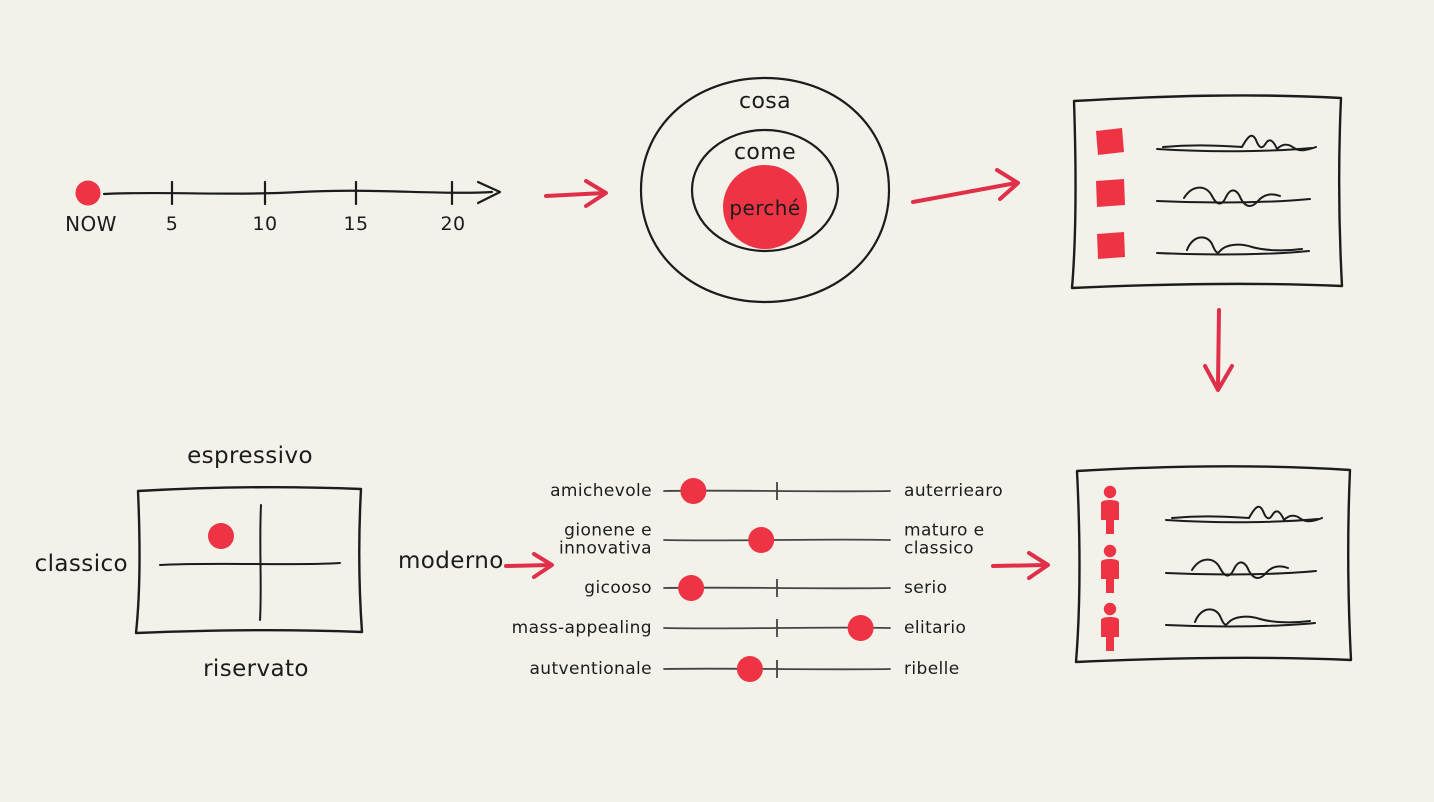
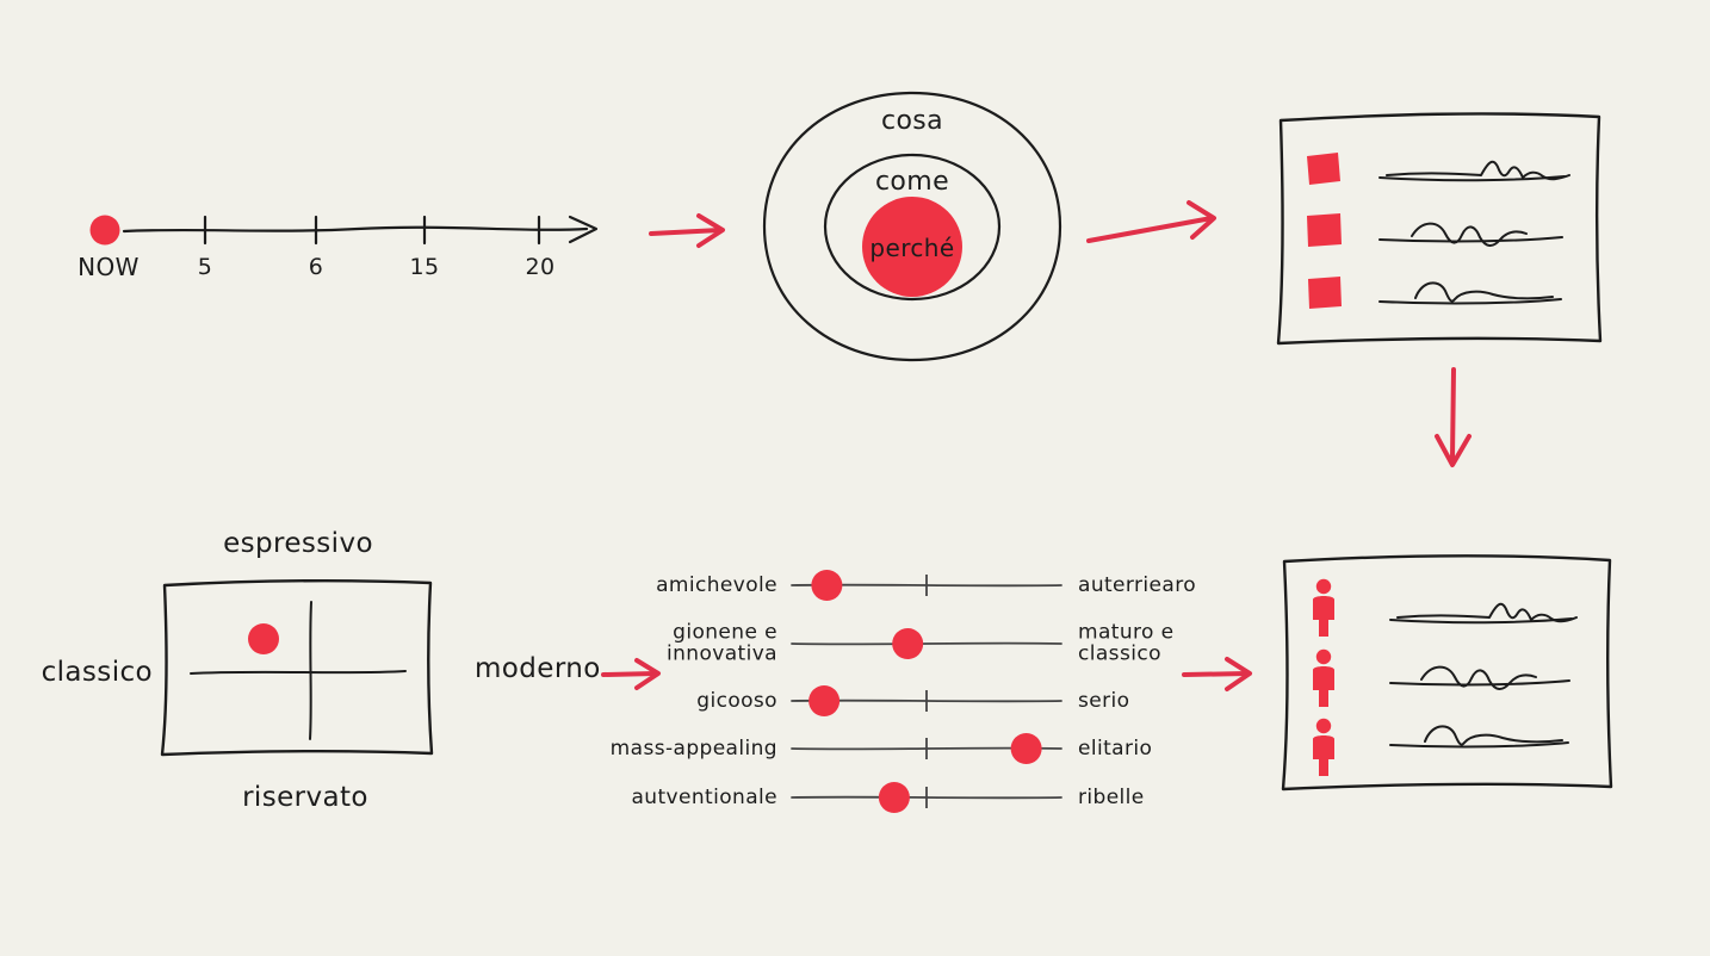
  NOW
  5
- 10
+ 6
  15
  20
  cosa
  come
  perché
  espressivo
  riservato
  classico
  moderno
  amichevole
  auterriearo
  gionene e
  innovativa
  maturo e
  classico
  gicooso
  serio
  mass-appealing
  elitario
  autventionale
  ribelle
